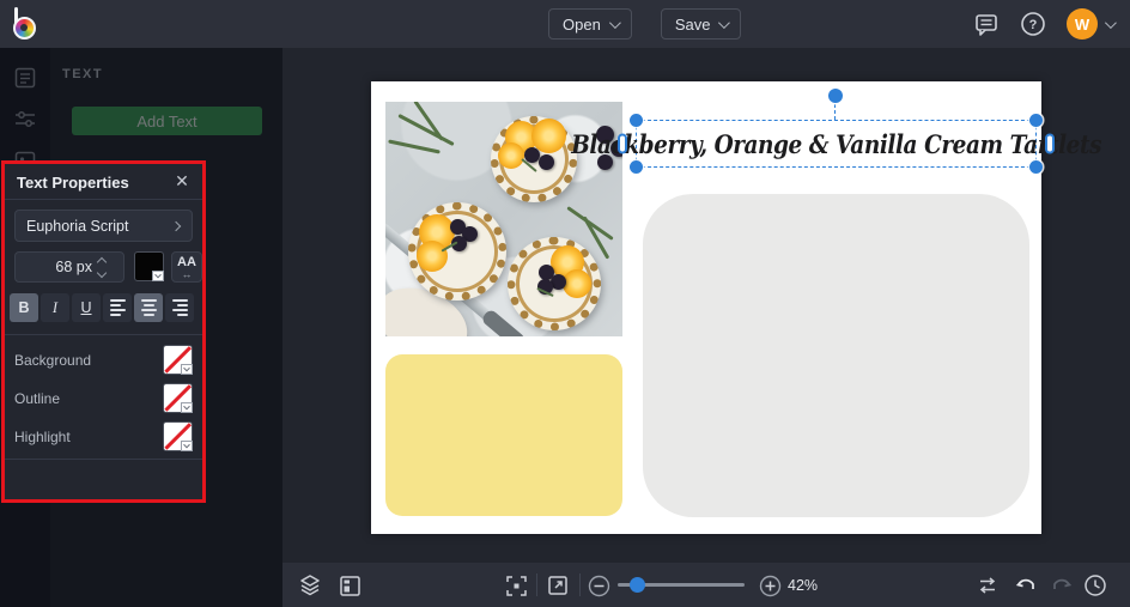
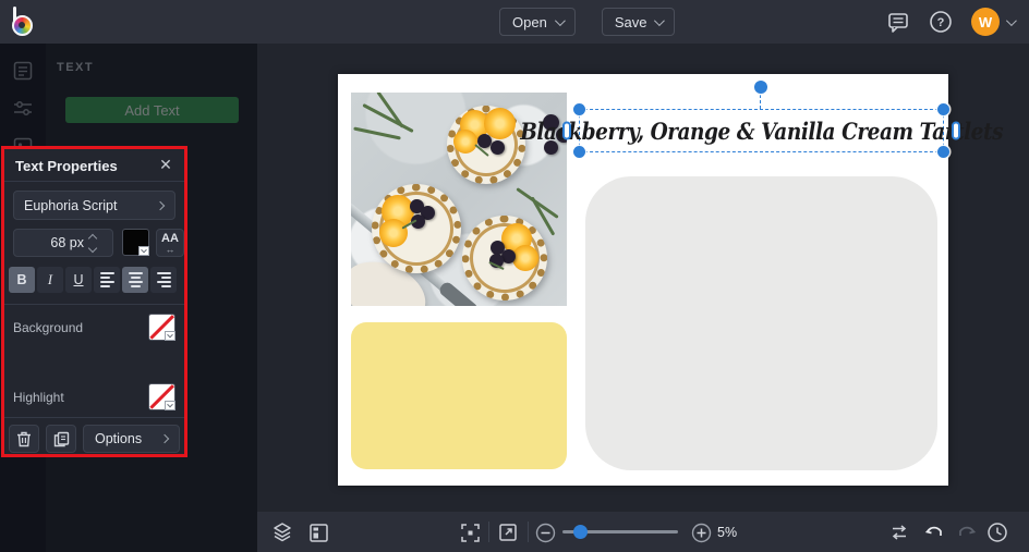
  Open
  Save
  ?
  W
  TEXT
  Add Text
  Text Properties
  ✕
  Euphoria Script
  68 px
  AA
  ↔
  B
  I
  U
  Background
- Outline
  Highlight
+ Options
  Blakberry, Orange & Vanilla Cream Tarlets
- 42%
+ 5%
